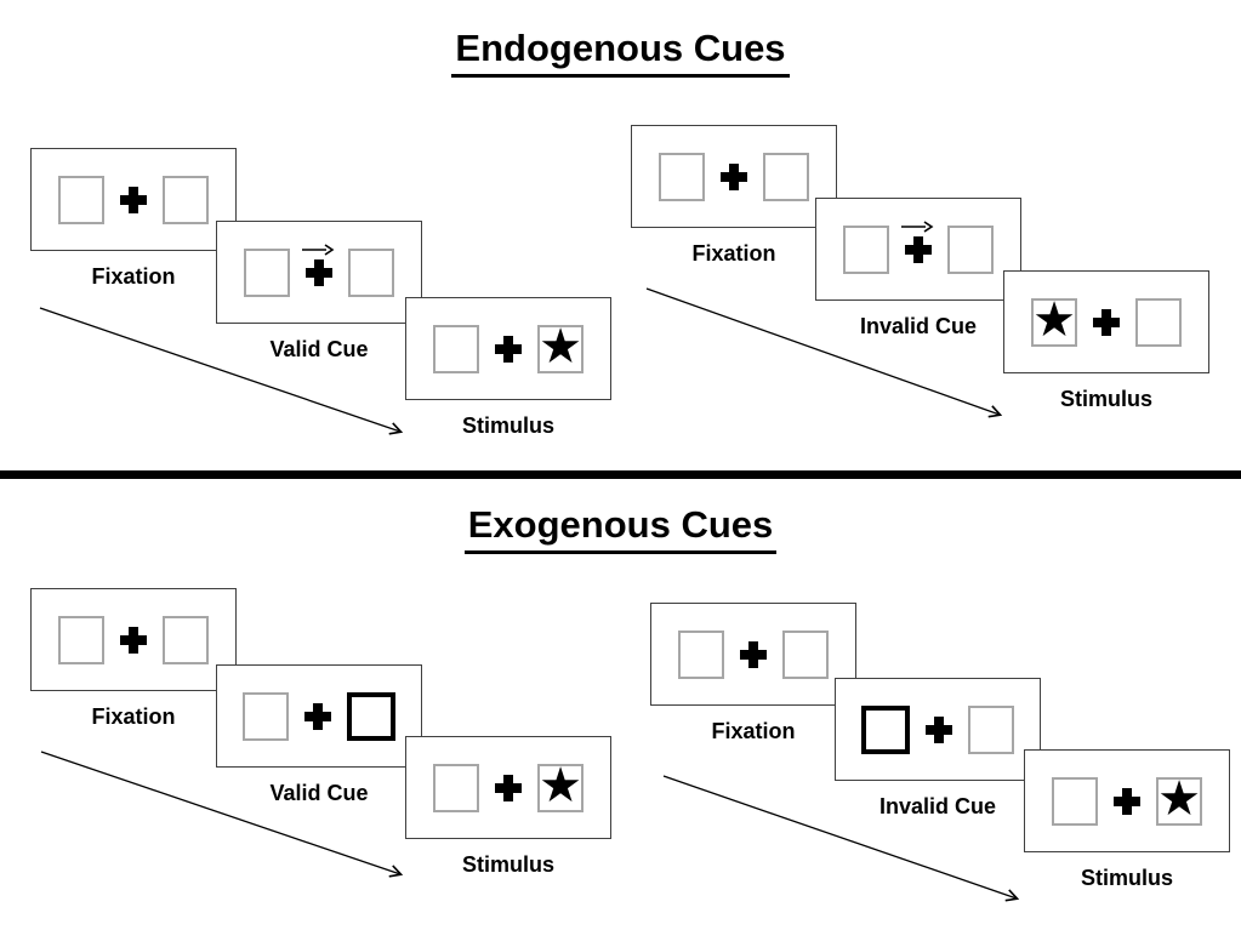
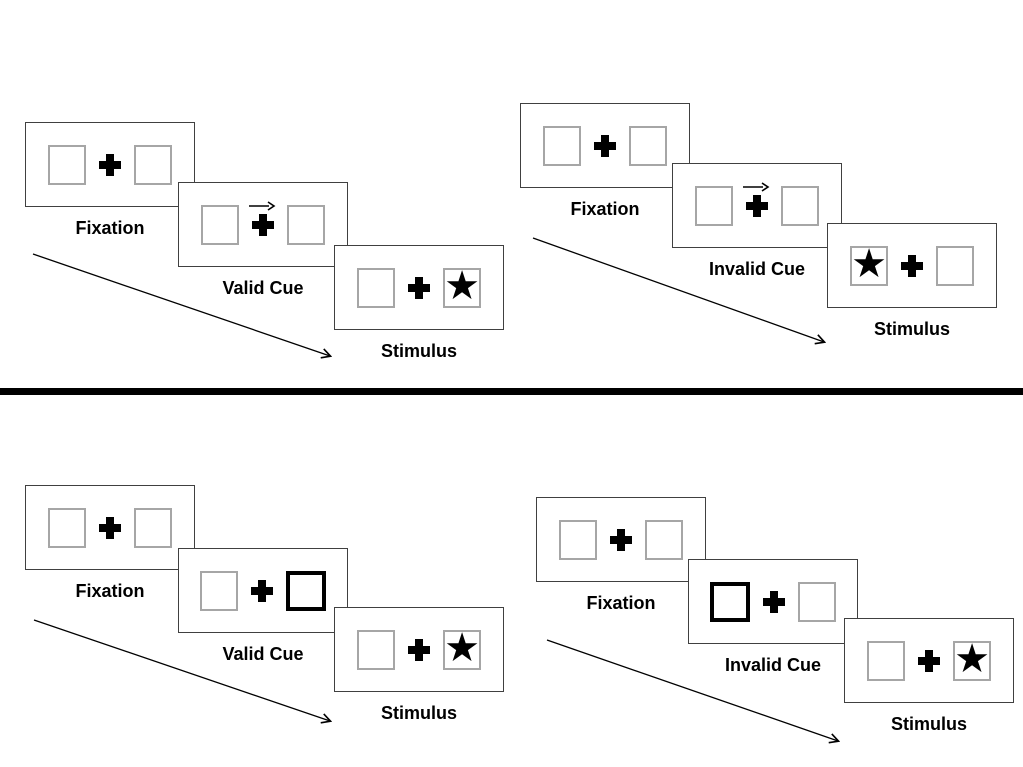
- Endogenous Cues
- Exogenous Cues
  Fixation
  Valid Cue
  ★
  Stimulus
  Fixation
  Invalid Cue
  ★
  Stimulus
  Fixation
  Valid Cue
  ★
  Stimulus
  Fixation
  Invalid Cue
  ★
  Stimulus
